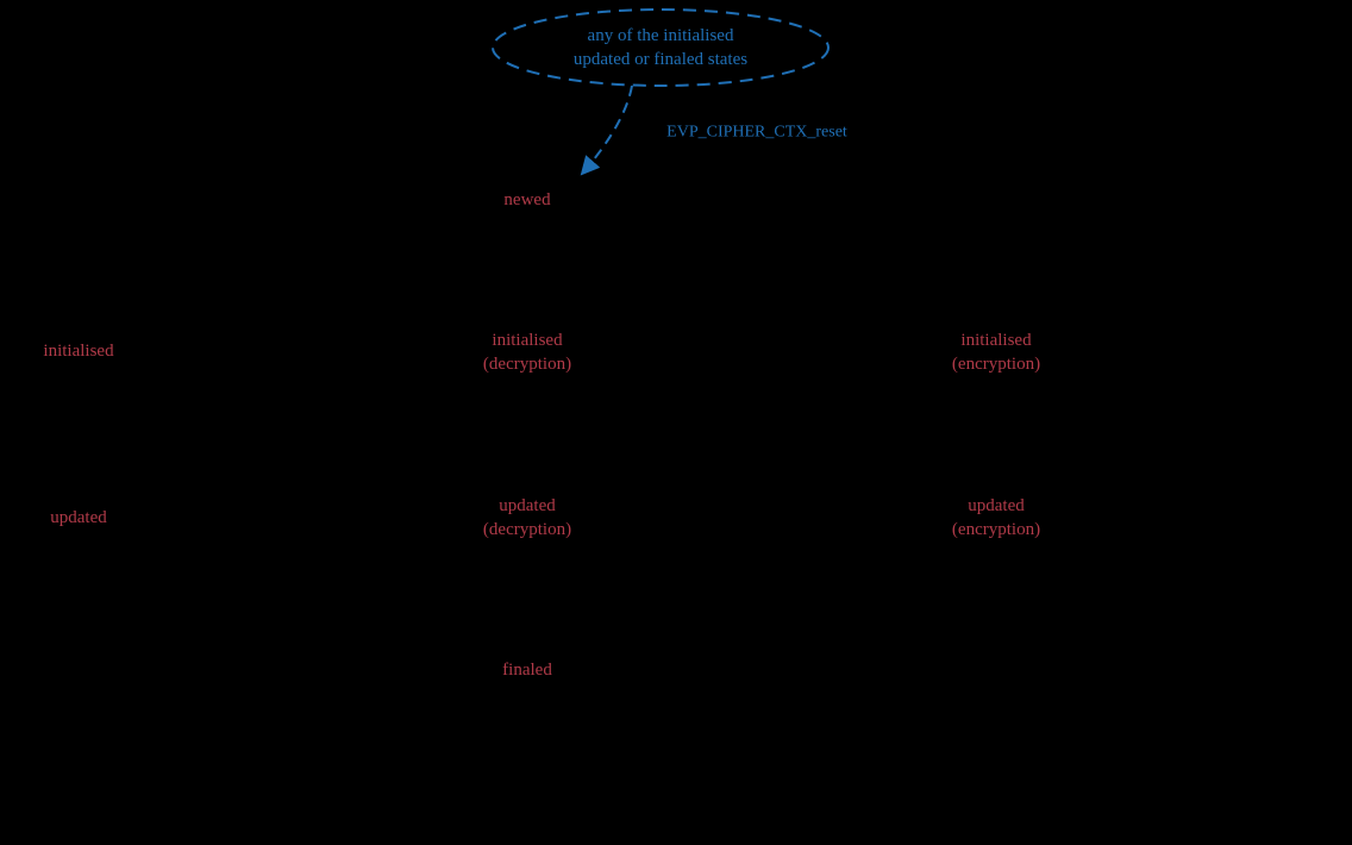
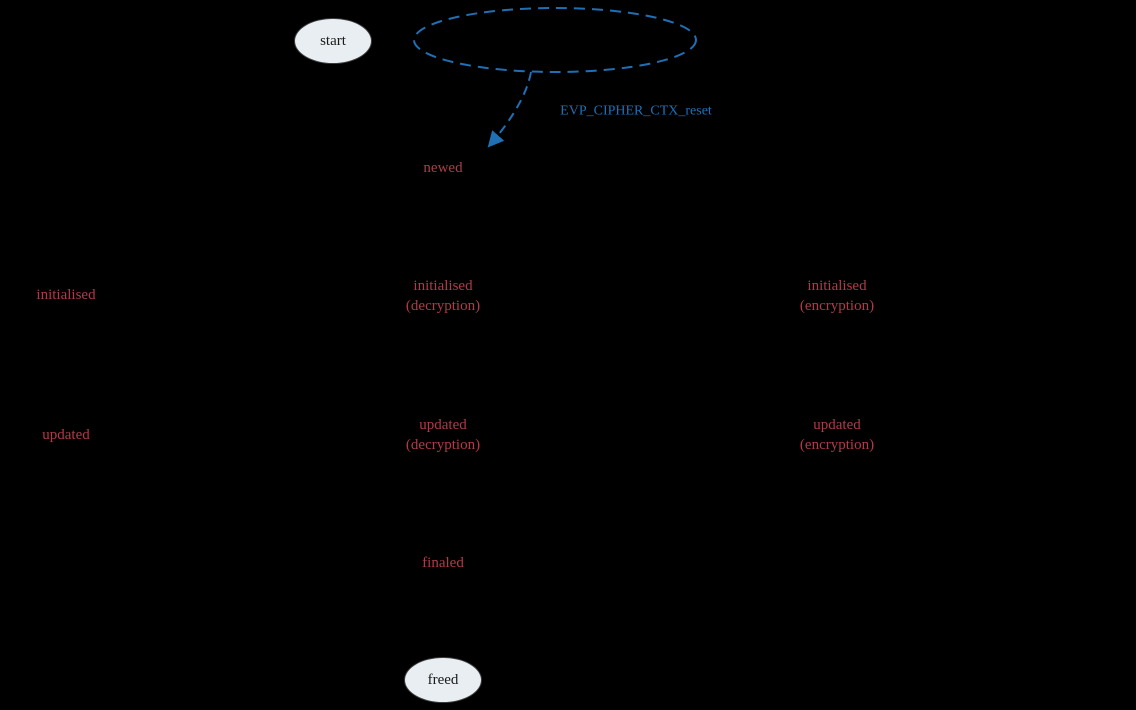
- any of the initialised
- updated or finaled states
  EVP_CIPHER_CTX_reset
+ start
+ freed
  newed
  initialised
  initialised
  (decryption)
  initialised
  (encryption)
  updated
  updated
  (decryption)
  updated
  (encryption)
  finaled
